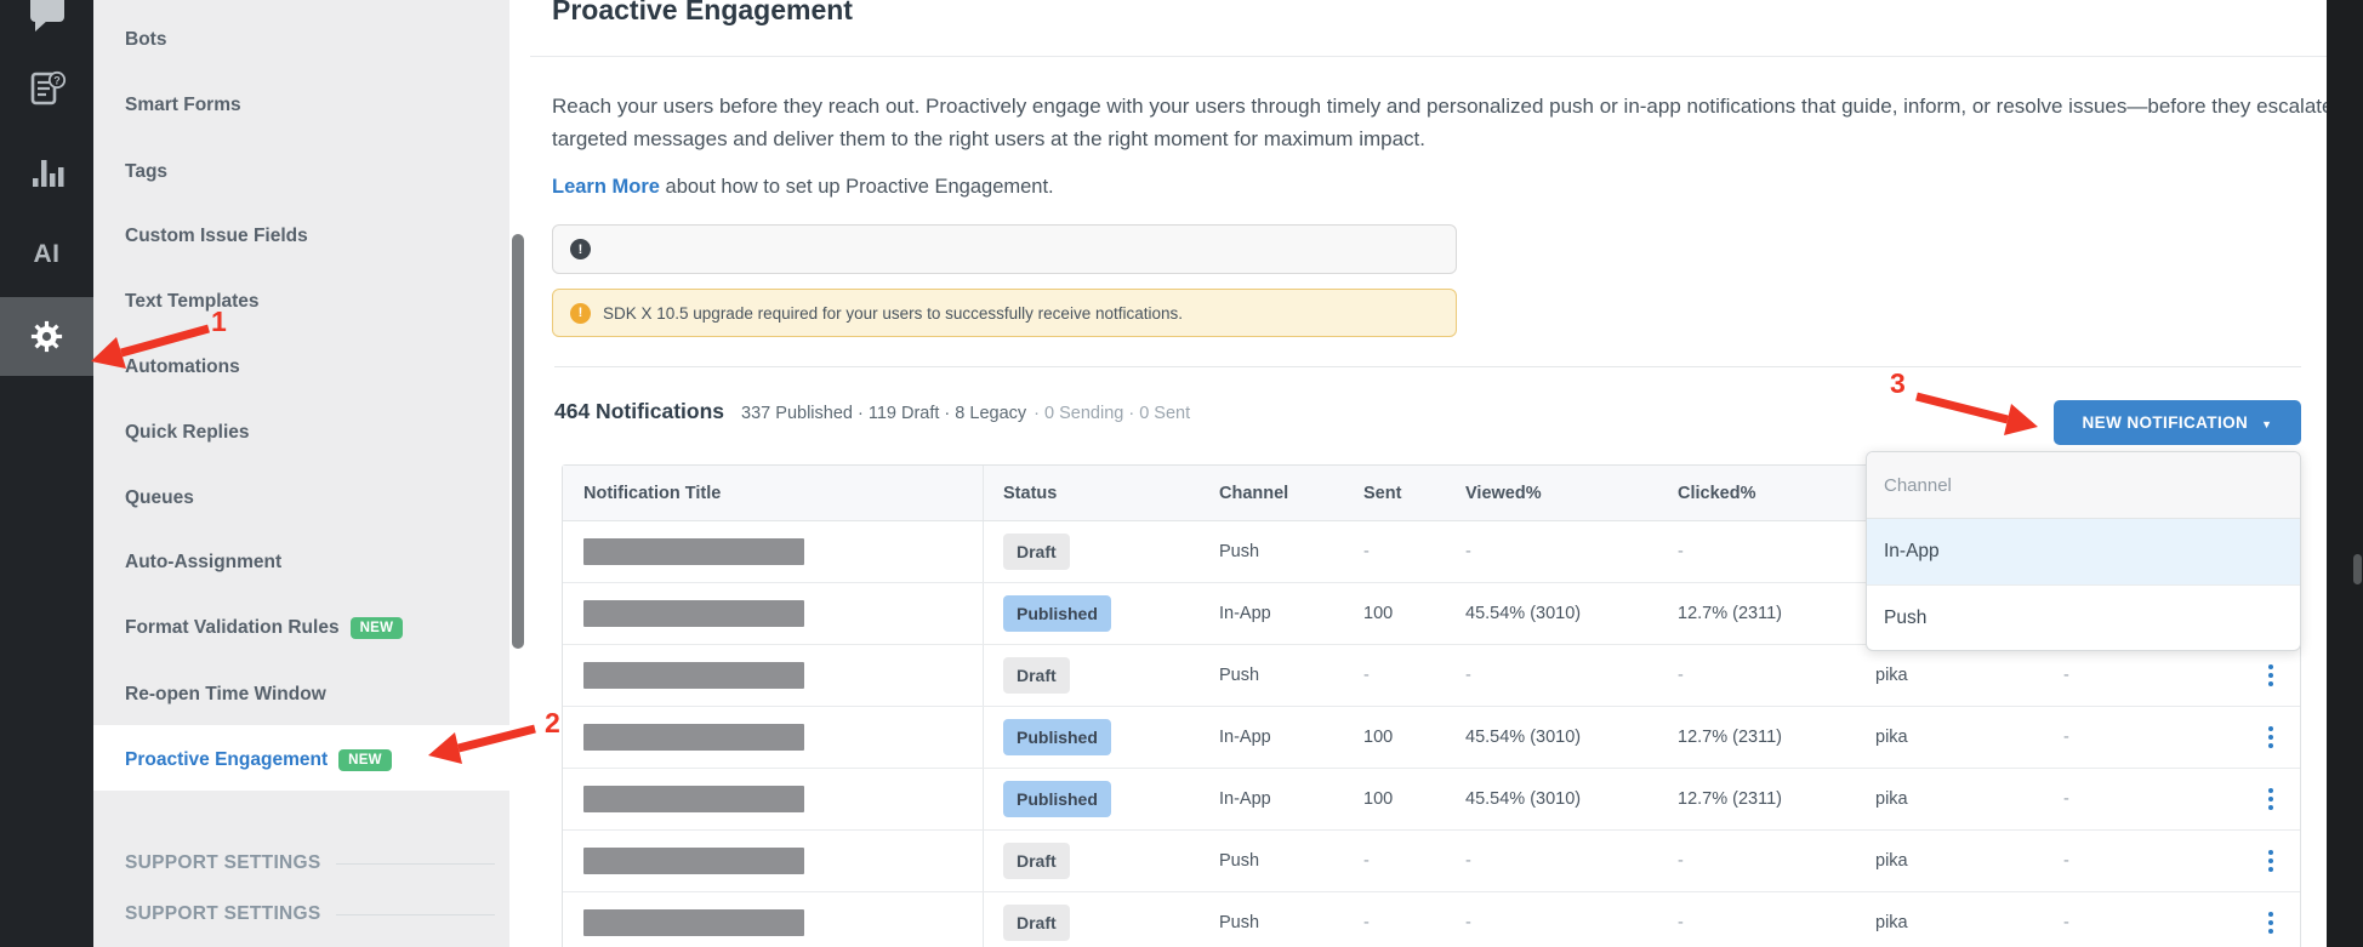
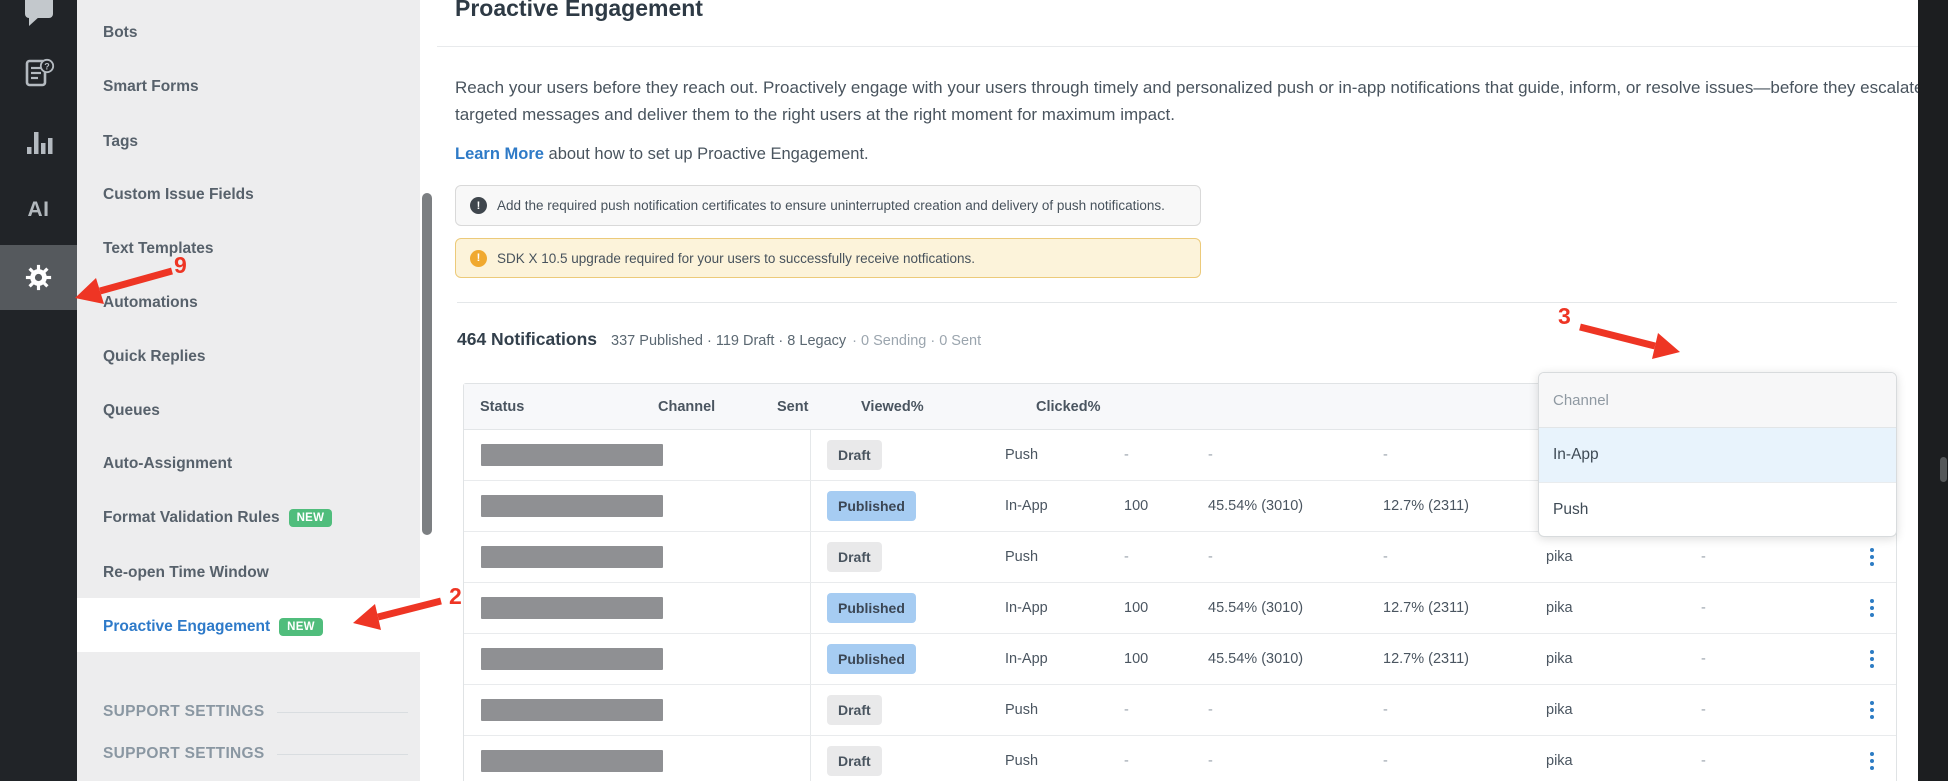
  ?
  AI
  Bots
  Smart Forms
  Tags
  Custom Issue Fields
  Text Templates
  Automations
  Quick Replies
  Queues
  Auto-Assignment
  Format Validation Rules
  NEW
  Re-open Time Window
  Proactive Engagement
  NEW
  SUPPORT SETTINGS
  SUPPORT SETTINGS
  Proactive Engagement
  Reach your users before they reach out. Proactively engage with your users through timely and personalized push or in-app notifications that guide, inform, or resolve issues—before they escalat
  targeted messages and deliver them to the right users at the right moment for maximum impact.
  Learn More about how to set up Proactive Engagement.
  !
+ Add the required push notification certificates to ensure uninterrupted creation and delivery of push notifications.
  !
  SDK X 10.5 upgrade required for your users to successfully receive notfications.
  464 Notifications
  337 Published · 119 Draft · 8 Legacy
  · 0 Sending · 0 Sent
- NEW NOTIFICATION
- ▼
- Notification Title
  Status
  Channel
  Sent
  Viewed%
  Clicked%
  Draft
  Push
  -
  -
  -
  Published
  In-App
  100
  45.54% (3010)
  12.7% (2311)
  Draft
  Push
  -
  -
  -
  pika
  -
  Published
  In-App
  100
  45.54% (3010)
  12.7% (2311)
  pika
  -
  Published
  In-App
  100
  45.54% (3010)
  12.7% (2311)
  pika
  -
  Draft
  Push
  -
  -
  -
  pika
  -
  Draft
  Push
  -
  -
  -
  pika
  -
  Channel
  In-App
  Push
- 1
+ 9
  2
  3
